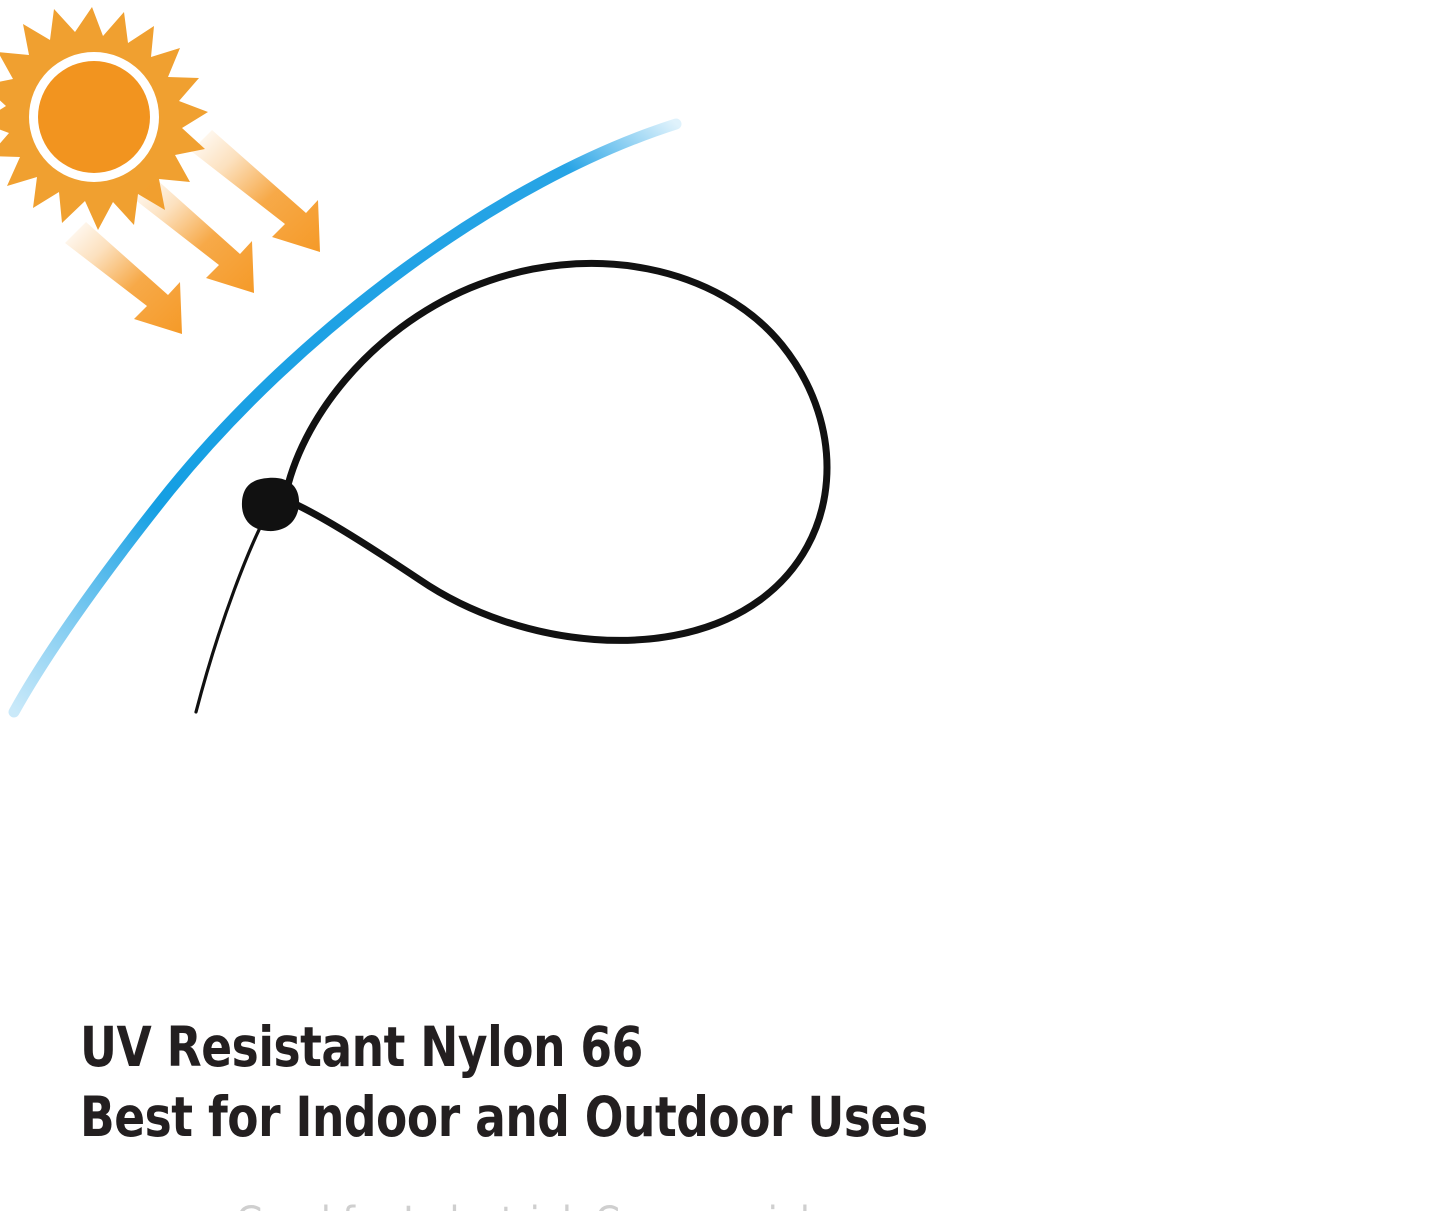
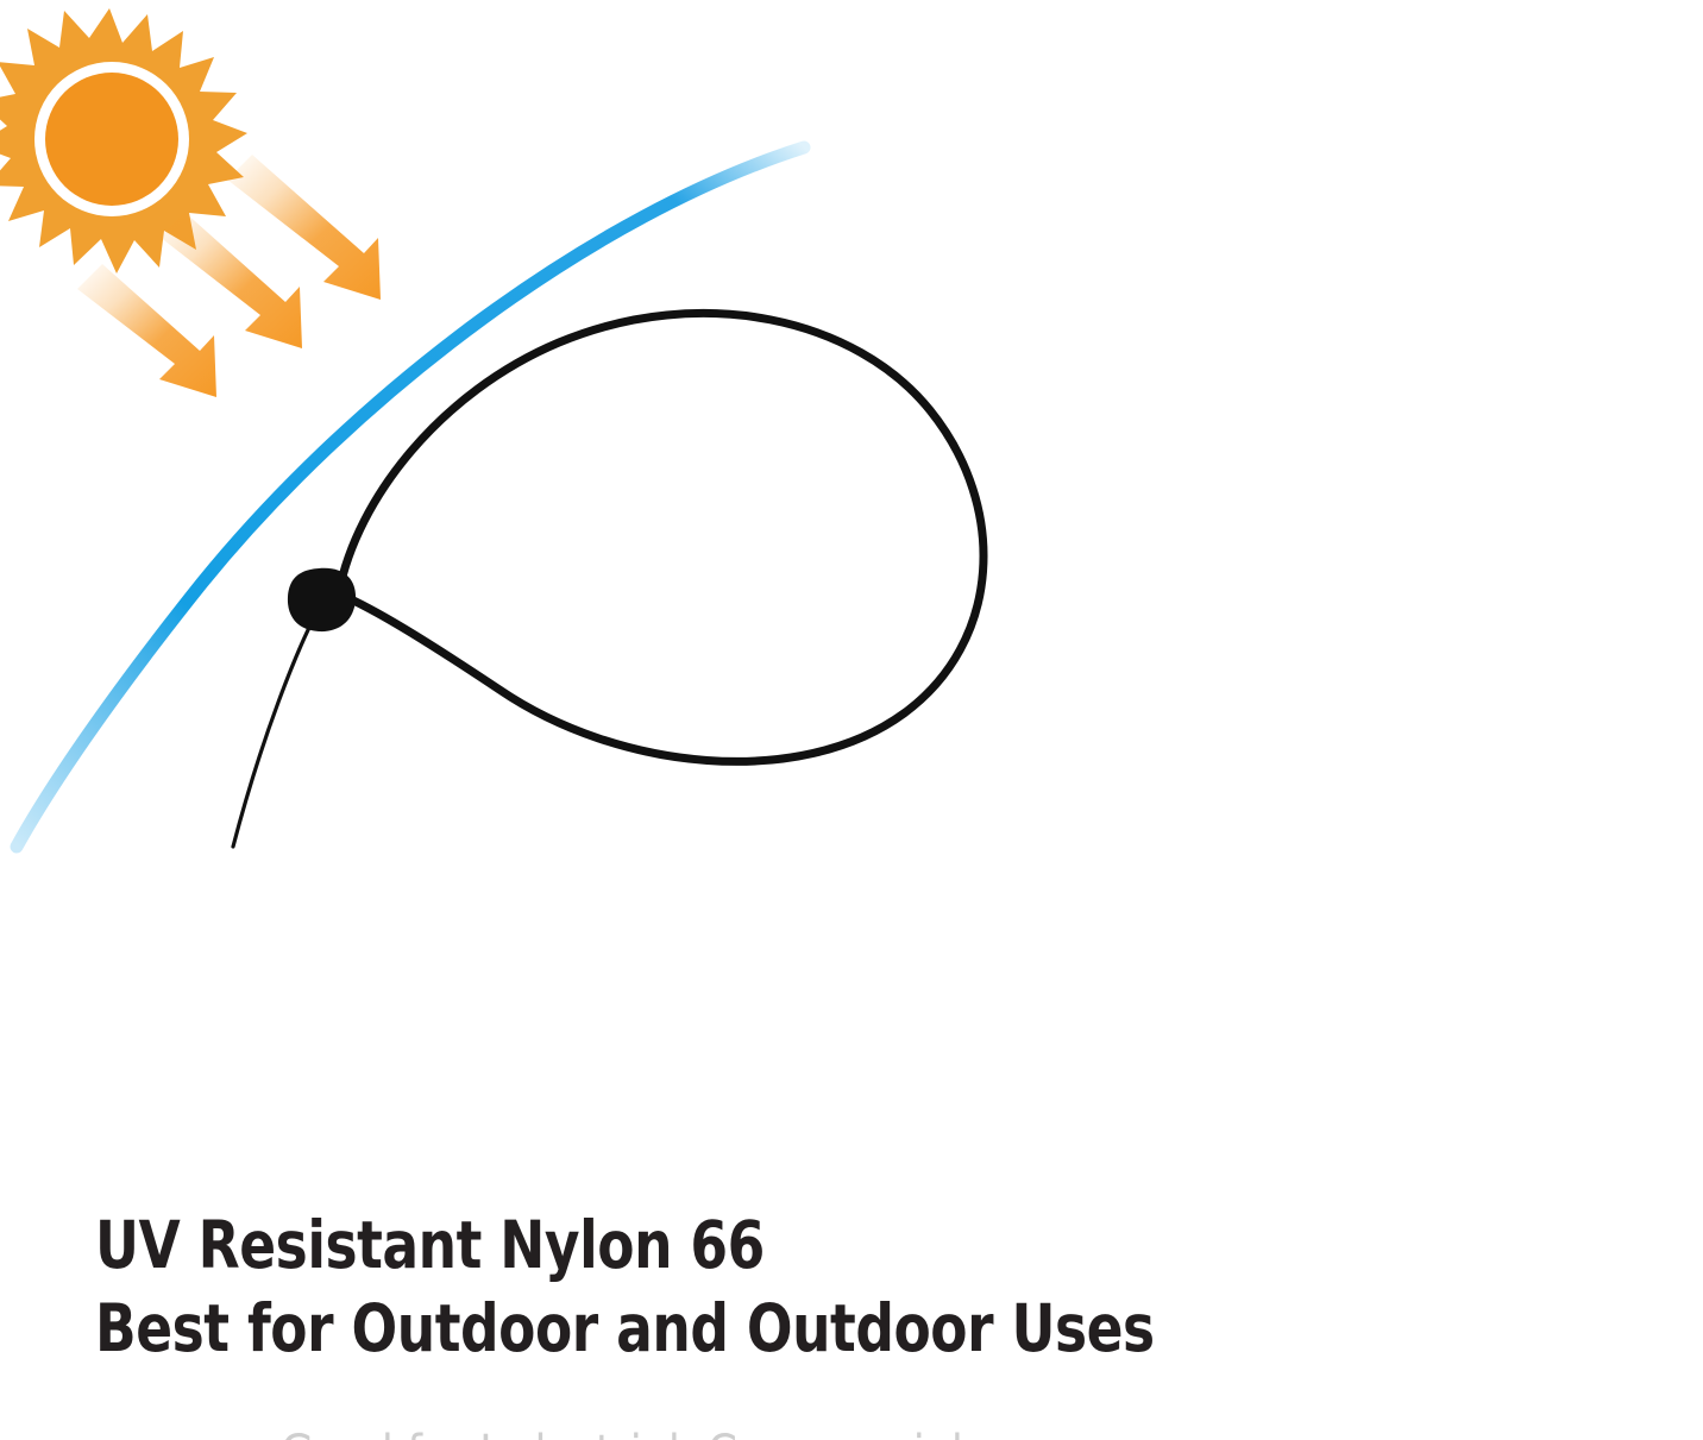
  UV Resistant Nylon 66
- Best for Indoor and Outdoor Uses
+ Best for Outdoor and Outdoor Uses
